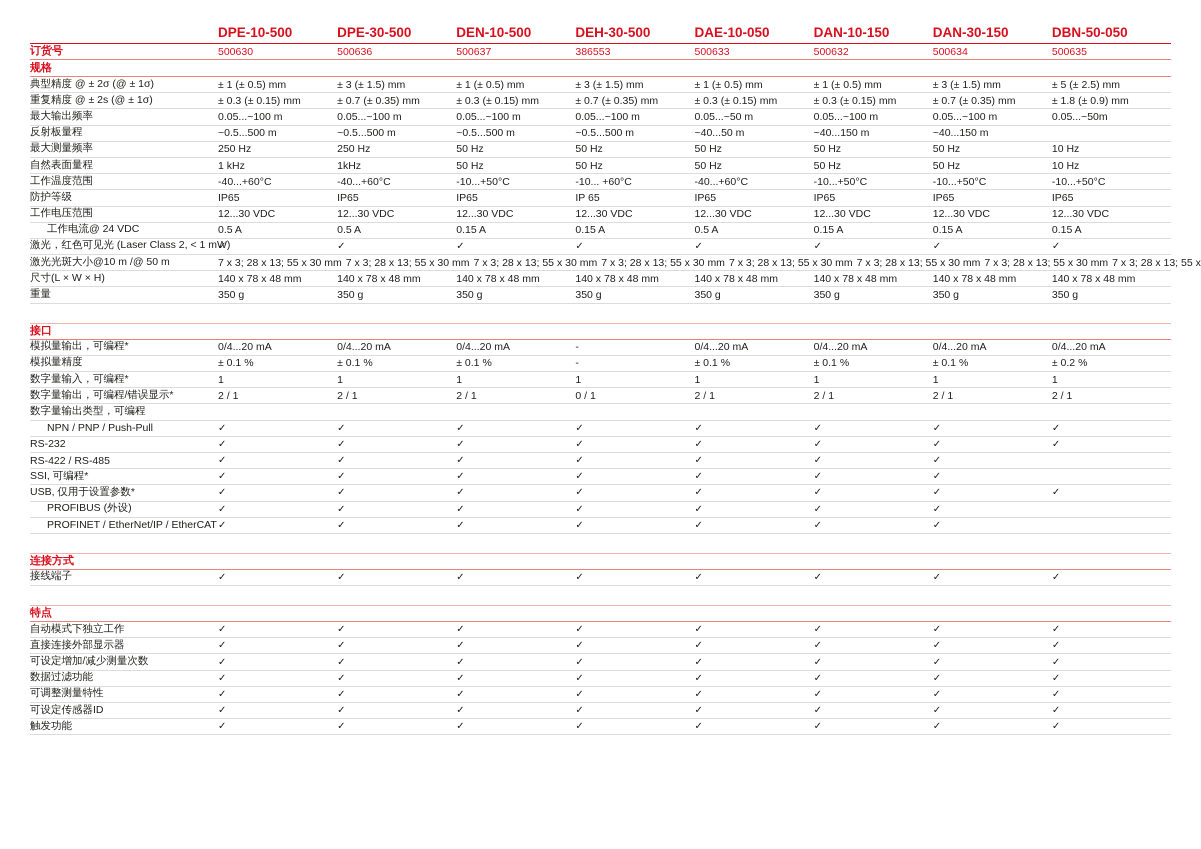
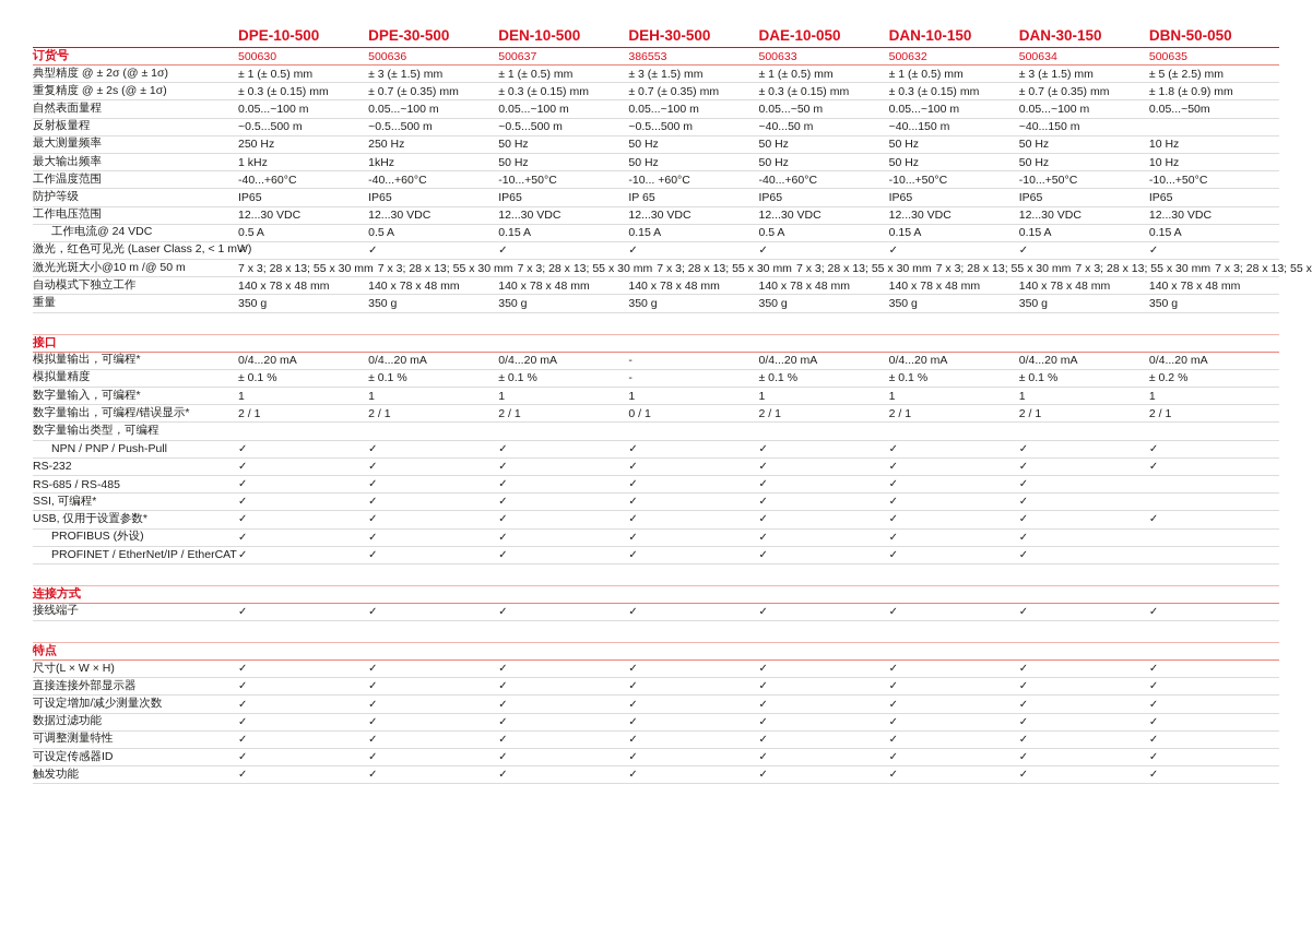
  DPE-10-500
  DPE-30-500
  DEN-10-500
  DEH-30-500
  DAE-10-050
  DAN-10-150
  DAN-30-150
  DBN-50-050
  订货号
  500630
  500636
  500637
  386553
  500633
  500632
  500634
  500635
- 规格
  典型精度 @ ± 2σ (@ ± 1σ)
  ± 1 (± 0.5) mm
  ± 3 (± 1.5) mm
  ± 1 (± 0.5) mm
  ± 3 (± 1.5) mm
  ± 1 (± 0.5) mm
  ± 1 (± 0.5) mm
  ± 3 (± 1.5) mm
  ± 5 (± 2.5) mm
  重复精度 @ ± 2s (@ ± 1σ)
  ± 0.3 (± 0.15) mm
  ± 0.7 (± 0.35) mm
  ± 0.3 (± 0.15) mm
  ± 0.7 (± 0.35) mm
  ± 0.3 (± 0.15) mm
  ± 0.3 (± 0.15) mm
  ± 0.7 (± 0.35) mm
  ± 1.8 (± 0.9) mm
- 最大输出频率
+ 自然表面量程
  0.05...~100 m
  0.05...~100 m
  0.05...~100 m
  0.05...~100 m
  0.05...~50 m
  0.05...~100 m
  0.05...~100 m
  0.05...~50m
  反射板量程
  ~0.5...500 m
  ~0.5...500 m
  ~0.5...500 m
  ~0.5...500 m
  ~40...50 m
  ~40...150 m
  ~40...150 m
  最大测量频率
  250 Hz
  250 Hz
  50 Hz
  50 Hz
  50 Hz
  50 Hz
  50 Hz
  10 Hz
- 自然表面量程
+ 最大输出频率
  1 kHz
  1kHz
  50 Hz
  50 Hz
  50 Hz
  50 Hz
  50 Hz
  10 Hz
  工作温度范围
  -40...+60°C
  -40...+60°C
  -10...+50°C
  -10... +60°C
  -40...+60°C
  -10...+50°C
  -10...+50°C
  -10...+50°C
  防护等级
  IP65
  IP65
  IP65
  IP 65
  IP65
  IP65
  IP65
  IP65
  工作电压范围
  12...30 VDC
  12...30 VDC
  12...30 VDC
  12...30 VDC
  12...30 VDC
  12...30 VDC
  12...30 VDC
  12...30 VDC
  工作电流@ 24 VDC
  0.5 A
  0.5 A
  0.15 A
  0.15 A
  0.5 A
  0.15 A
  0.15 A
  0.15 A
  激光，红色可见光 (Laser Class 2, < 1 m
  ✓
  ✓
  ✓
  ✓
  ✓
  ✓
  ✓
  ✓
  激光光斑大小@10 m /@ 50 m
  7 x 3; 28 x 13; 55 x 30 mm
  7 x 3; 28 x 13; 55 x 30 mm
  7 x 3; 28 x 13; 55 x 30 mm
  7 x 3; 28 x 13; 55 x 30 mm
  7 x 3; 28 x 13; 55 x 30 mm
  7 x 3; 28 x 13; 55 x 30 mm
  7 x 3; 28 x 13; 55 x 30 mm
  7 x 3; 28 x 13; 55 x
- 尺寸(L × W × H)
+ 自动模式下独立工作
  140 x 78 x 48 mm
  140 x 78 x 48 mm
  140 x 78 x 48 mm
  140 x 78 x 48 mm
  140 x 78 x 48 mm
  140 x 78 x 48 mm
  140 x 78 x 48 mm
  140 x 78 x 48 mm
  重量
  350 g
  350 g
  350 g
  350 g
  350 g
  350 g
  350 g
  350 g
  接口
  模拟量输出，可编程*
  0/4...20 mA
  0/4...20 mA
  0/4...20 mA
  -
  0/4...20 mA
  0/4...20 mA
  0/4...20 mA
  0/4...20 mA
  模拟量精度
  ± 0.1 %
  ± 0.1 %
  ± 0.1 %
  -
  ± 0.1 %
  ± 0.1 %
  ± 0.1 %
  ± 0.2 %
  数字量输入，可编程*
  1
  1
  1
  1
  1
  1
  1
  1
  数字量输出，可编程/错误显示*
  2 / 1
  2 / 1
  2 / 1
  0 / 1
  2 / 1
  2 / 1
  2 / 1
  2 / 1
  数字量输出类型，可编程
  NPN / PNP / Push-Pull
  ✓
  ✓
  ✓
  ✓
  ✓
  ✓
  ✓
  ✓
  RS-232
  ✓
  ✓
  ✓
  ✓
  ✓
  ✓
  ✓
  ✓
- RS-422 / RS-485
+ RS-685 / RS-485
  ✓
  ✓
  ✓
  ✓
  ✓
  ✓
  ✓
  SSI, 可编程*
  ✓
  ✓
  ✓
  ✓
  ✓
  ✓
  ✓
  USB, 仅用于设置参数*
  ✓
  ✓
  ✓
  ✓
  ✓
  ✓
  ✓
  ✓
  PROFIBUS (外设)
  ✓
  ✓
  ✓
  ✓
  ✓
  ✓
  ✓
  PROFINET / EtherNet/IP / EtherCAT
  ✓
  ✓
  ✓
  ✓
  ✓
  ✓
  ✓
  连接方式
  接线端子
  ✓
  ✓
  ✓
  ✓
  ✓
  ✓
  ✓
  ✓
  特点
- 自动模式下独立工作
+ 尺寸(L × W × H)
  ✓
  ✓
  ✓
  ✓
  ✓
  ✓
  ✓
  ✓
  直接连接外部显示器
  ✓
  ✓
  ✓
  ✓
  ✓
  ✓
  ✓
  ✓
  可设定增加/减少测量次数
  ✓
  ✓
  ✓
  ✓
  ✓
  ✓
  ✓
  ✓
  数据过滤功能
  ✓
  ✓
  ✓
  ✓
  ✓
  ✓
  ✓
  ✓
  可调整测量特性
  ✓
  ✓
  ✓
  ✓
  ✓
  ✓
  ✓
  ✓
  可设定传感器ID
  ✓
  ✓
  ✓
  ✓
  ✓
  ✓
  ✓
  ✓
  触发功能
  ✓
  ✓
  ✓
  ✓
  ✓
  ✓
  ✓
  ✓
